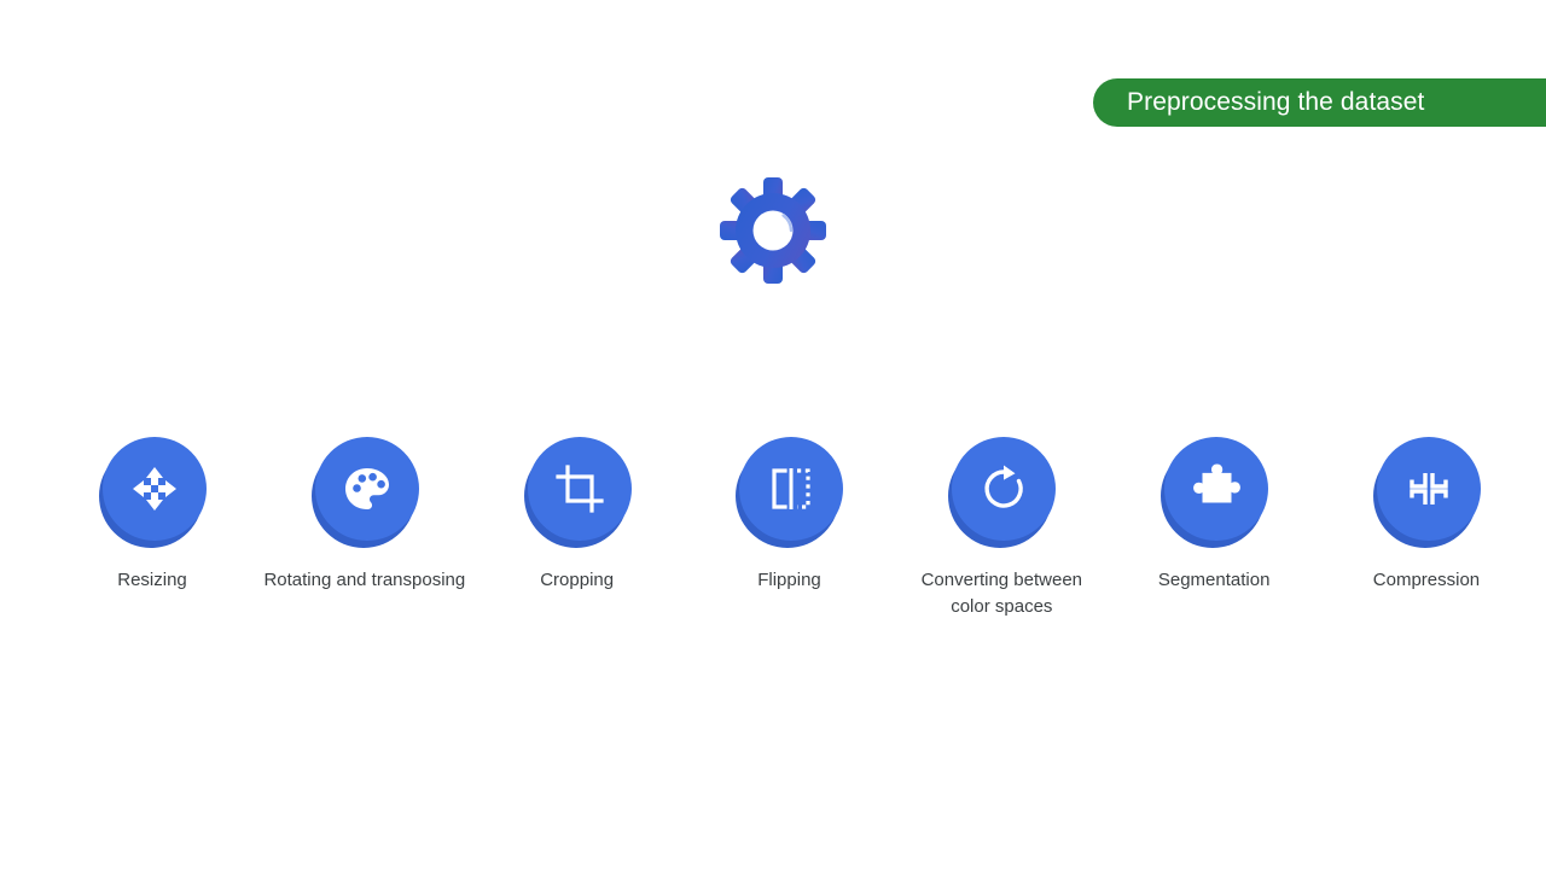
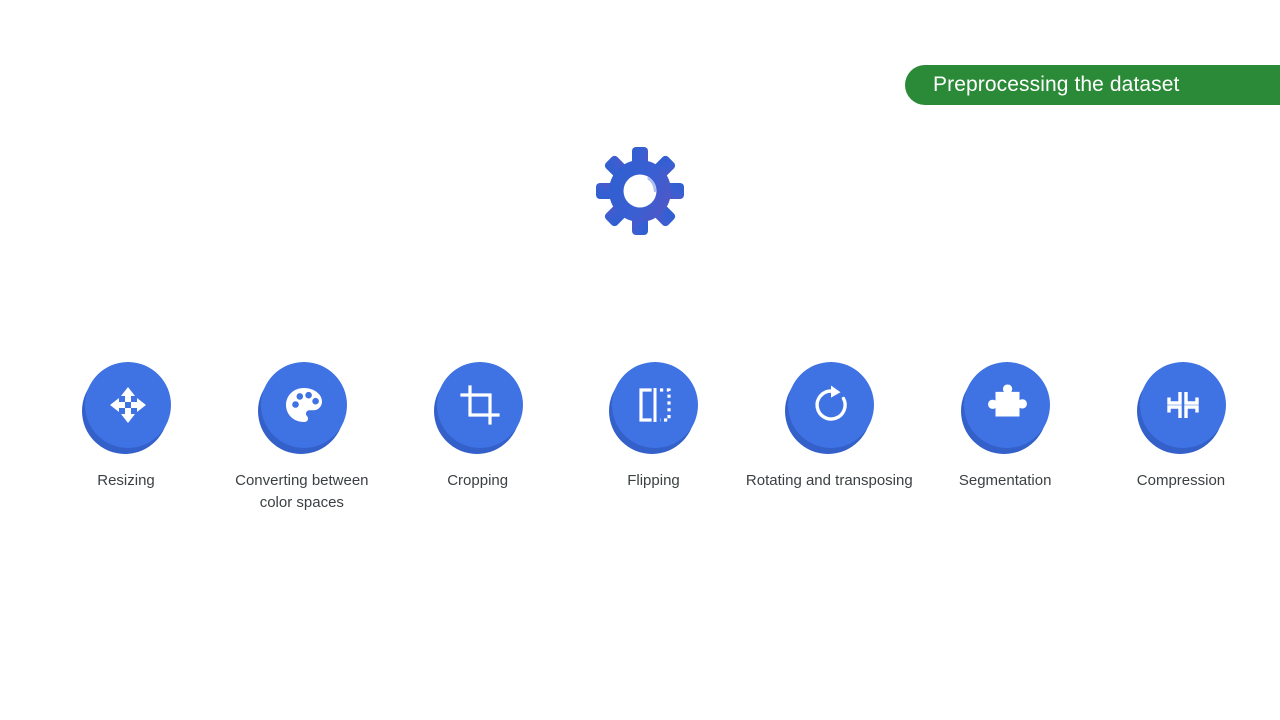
  Preprocessing the dataset
  Resizing
- Rotating and transposing
+ Converting between color spaces
  Cropping
  Flipping
- Converting between color spaces
+ Rotating and transposing
  Segmentation
  Compression
